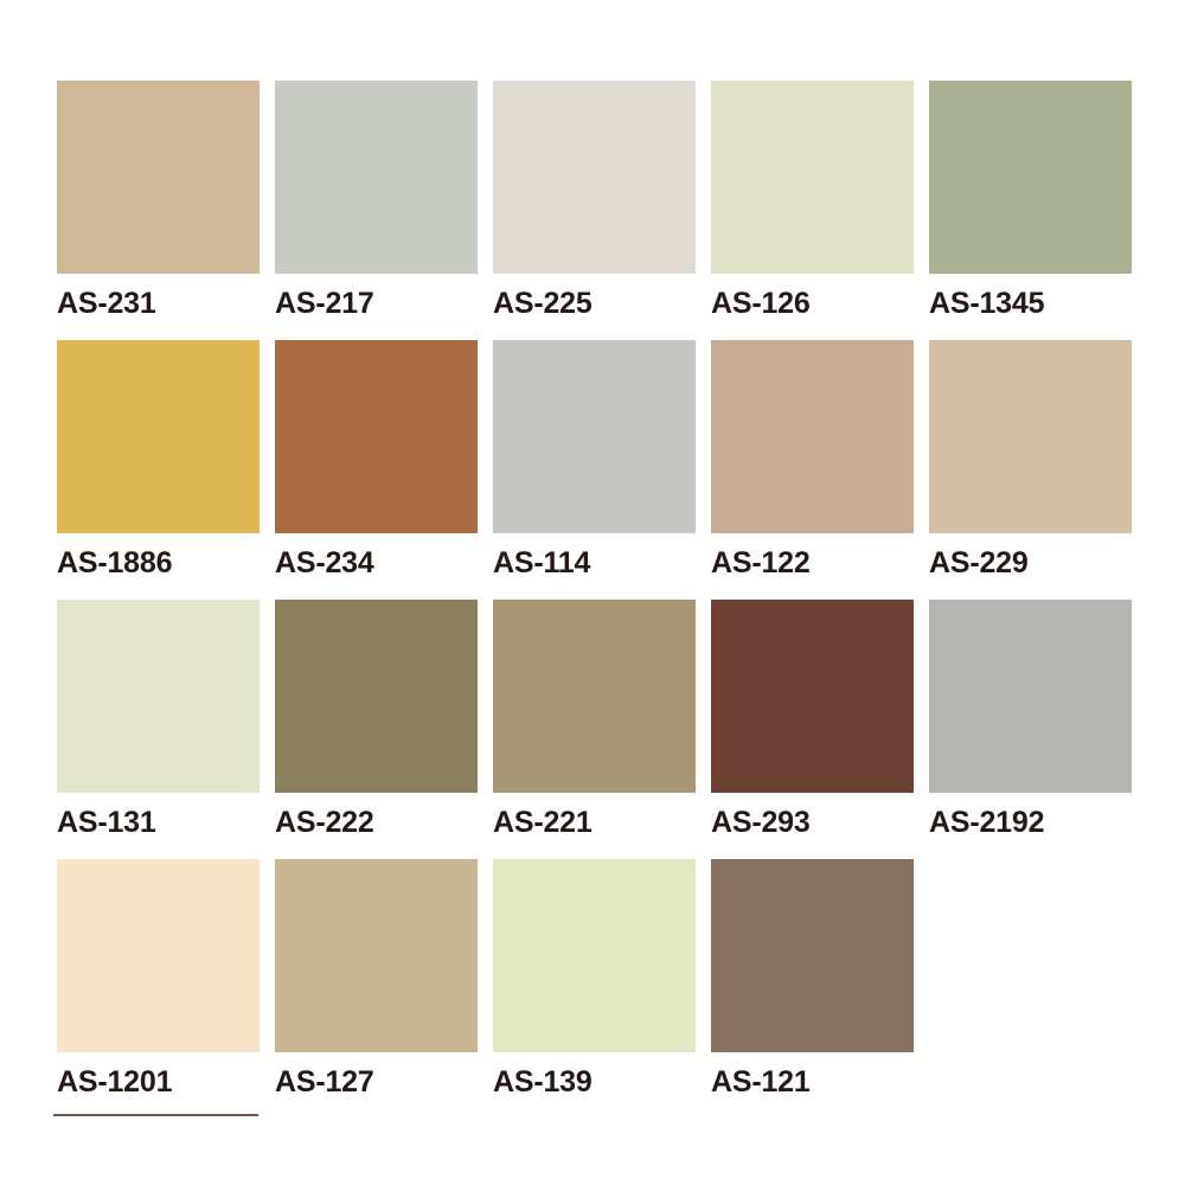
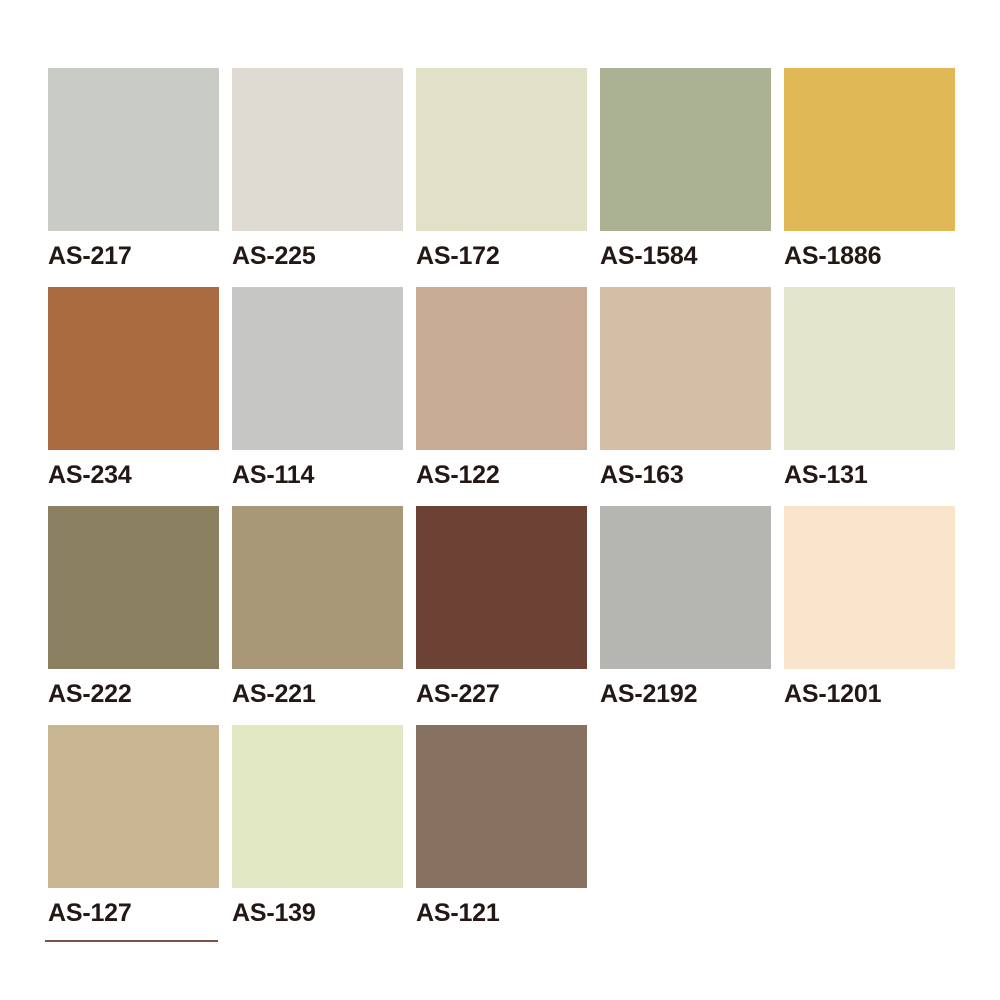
- AS-231
  AS-217
  AS-225
- AS-126
+ AS-172
- AS-1345
+ AS-1584
  AS-1886
  AS-234
  AS-114
  AS-122
- AS-229
+ AS-163
  AS-131
  AS-222
  AS-221
- AS-293
+ AS-227
  AS-2192
  AS-1201
  AS-127
  AS-139
  AS-121
